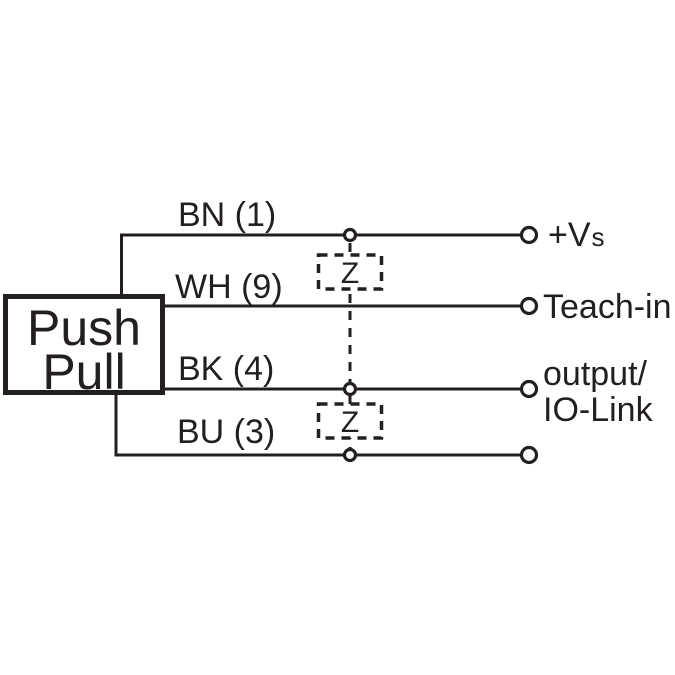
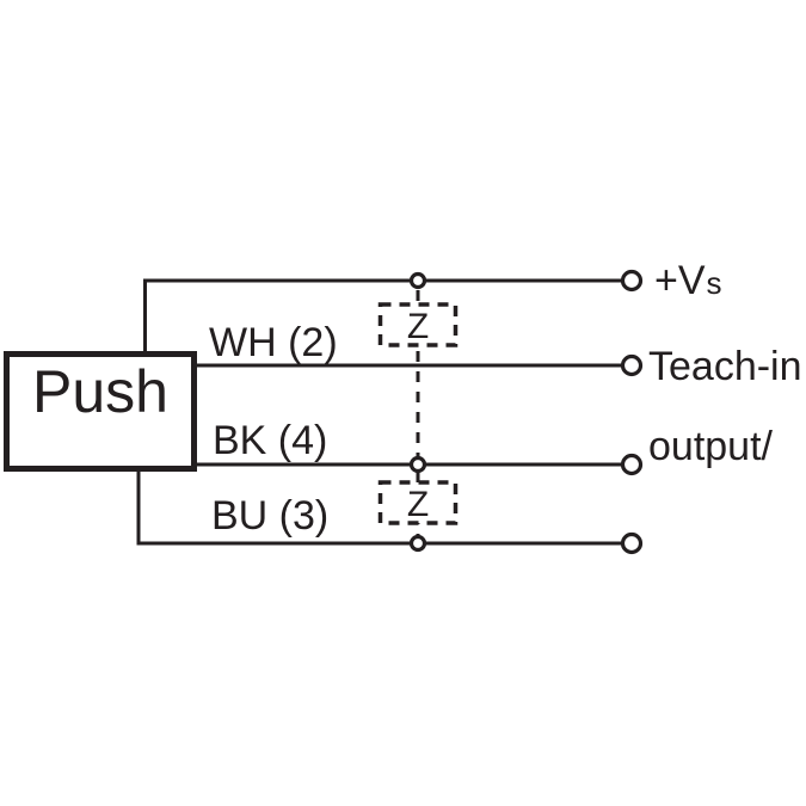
  Push
- Pull
  Z
  Z
- BN (1)
- WH (9)
+ WH (2)
  BK (4)
  BU (3)
  +Vs
  Teach-in
  output/
- IO-Link
